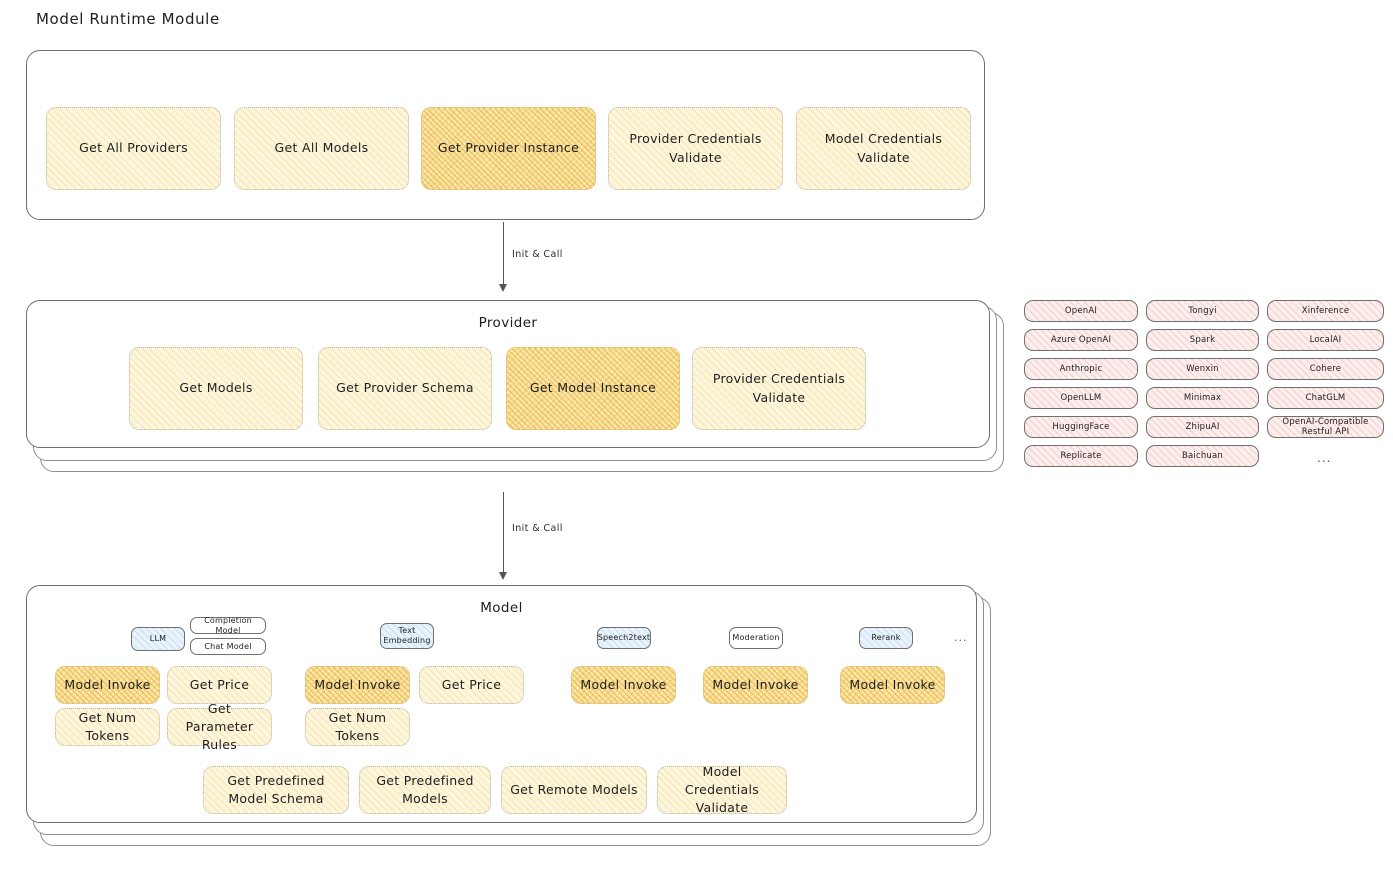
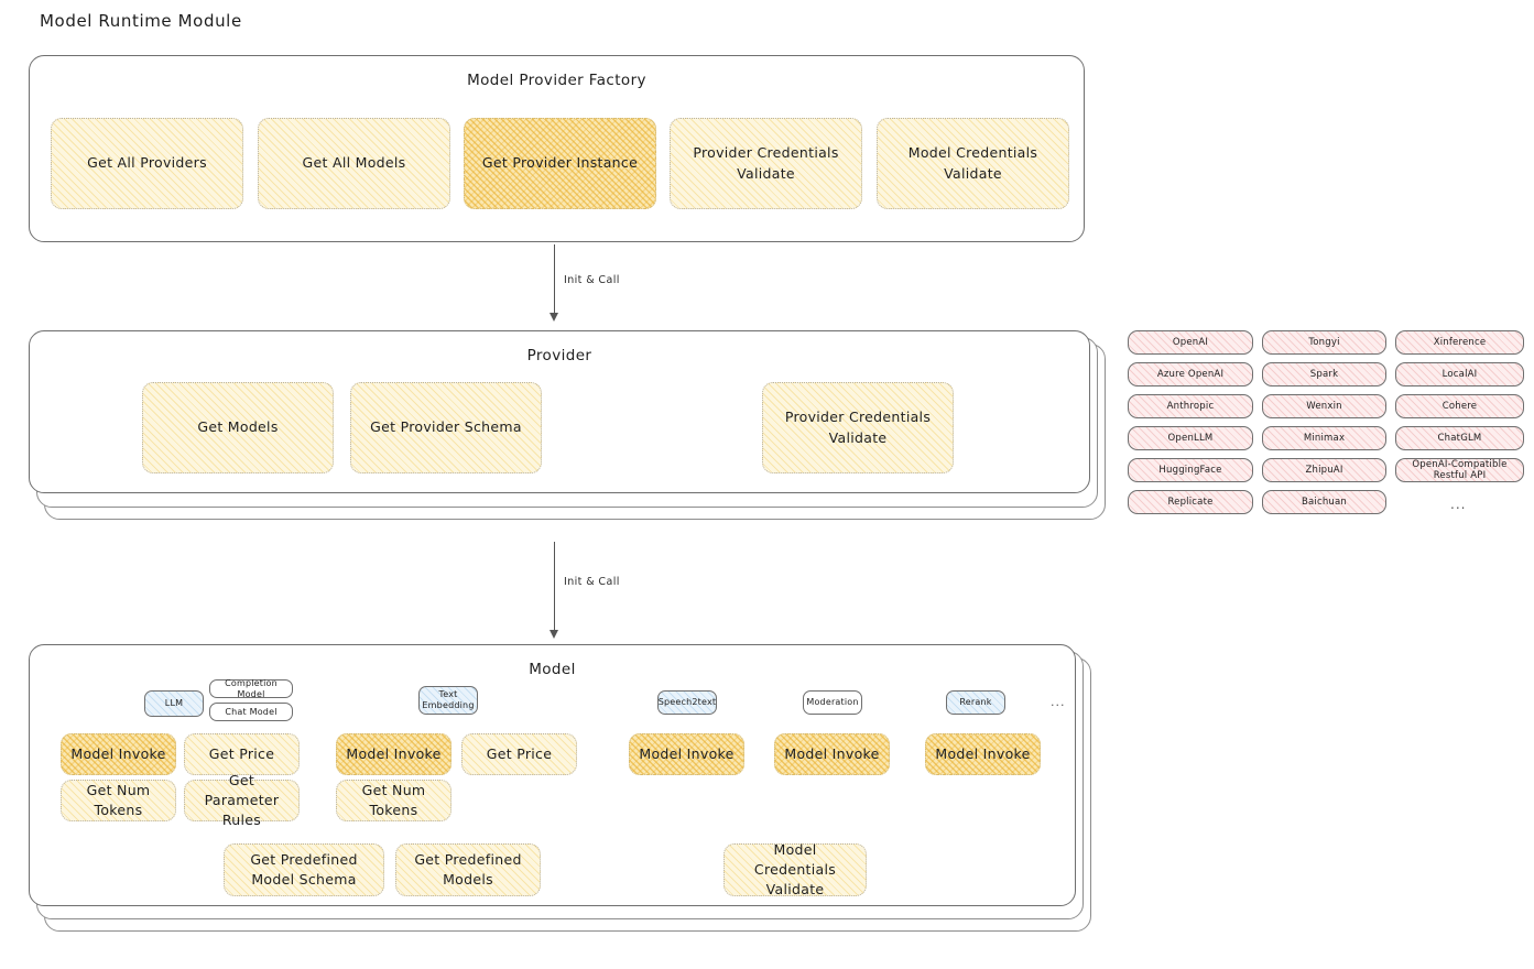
  Model Runtime Module
+ Model Provider Factory
  Get All Providers
  Get All Models
  Get Provider Instance
  Provider Credentials Validate
  Model Credentials Validate
  Init & Call
  Provider
  Get Models
  Get Provider Schema
- Get Model Instance
  Provider Credentials Validate
  OpenAI
  Azure OpenAI
  Anthropic
  OpenLLM
  HuggingFace
  Replicate
  Tongyi
  Spark
  Wenxin
  Minimax
  ZhipuAI
  Baichuan
  Xinference
  LocalAI
  Cohere
  ChatGLM
  OpenAI-Compatible Restful API
  ...
  Init & Call
  Model
  LLM
  Completion Model
  Chat Model
  Model Invoke
  Get Price
  Get Num Tokens
  Get Parameter Rules
  Text Embedding
  Model Invoke
  Get Price
  Get Num Tokens
  Speech2text
  Model Invoke
  Moderation
  Model Invoke
  Rerank
  Model Invoke
  ...
  Get Predefined Model Schema
  Get Predefined Models
- Get Remote Models
  Model Credentials Validate
